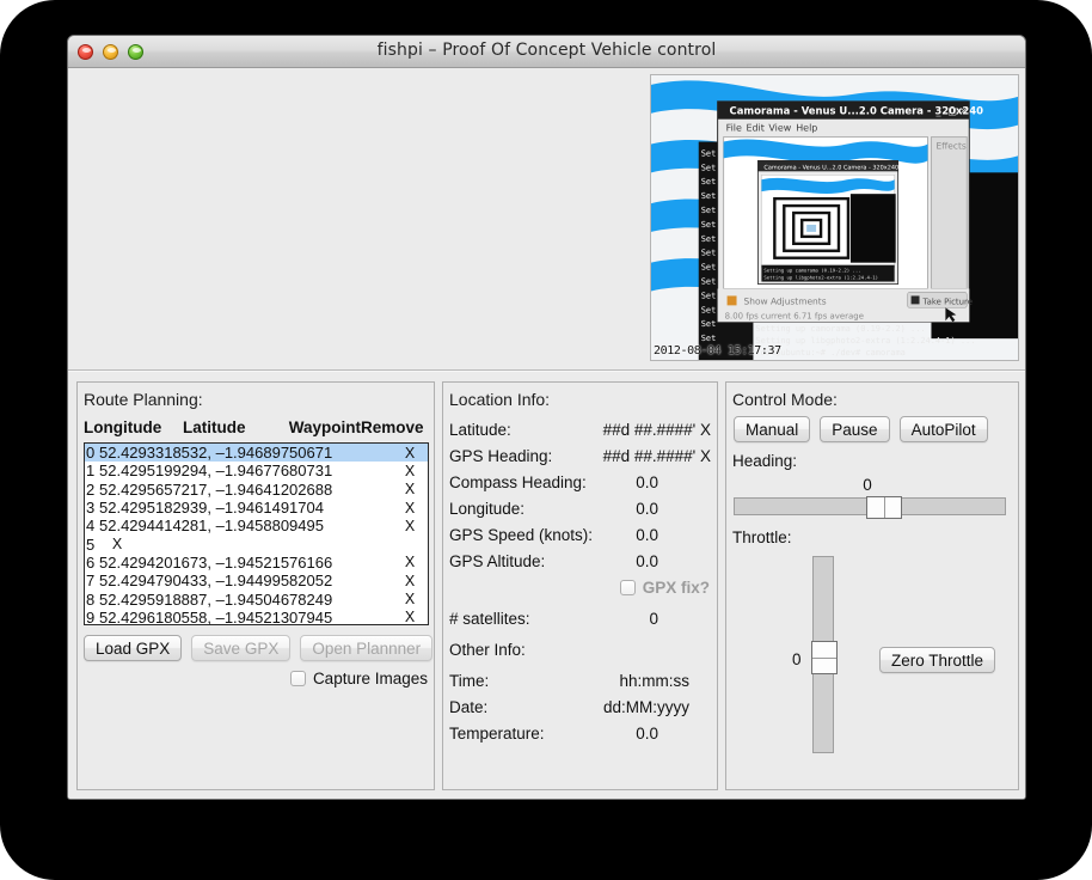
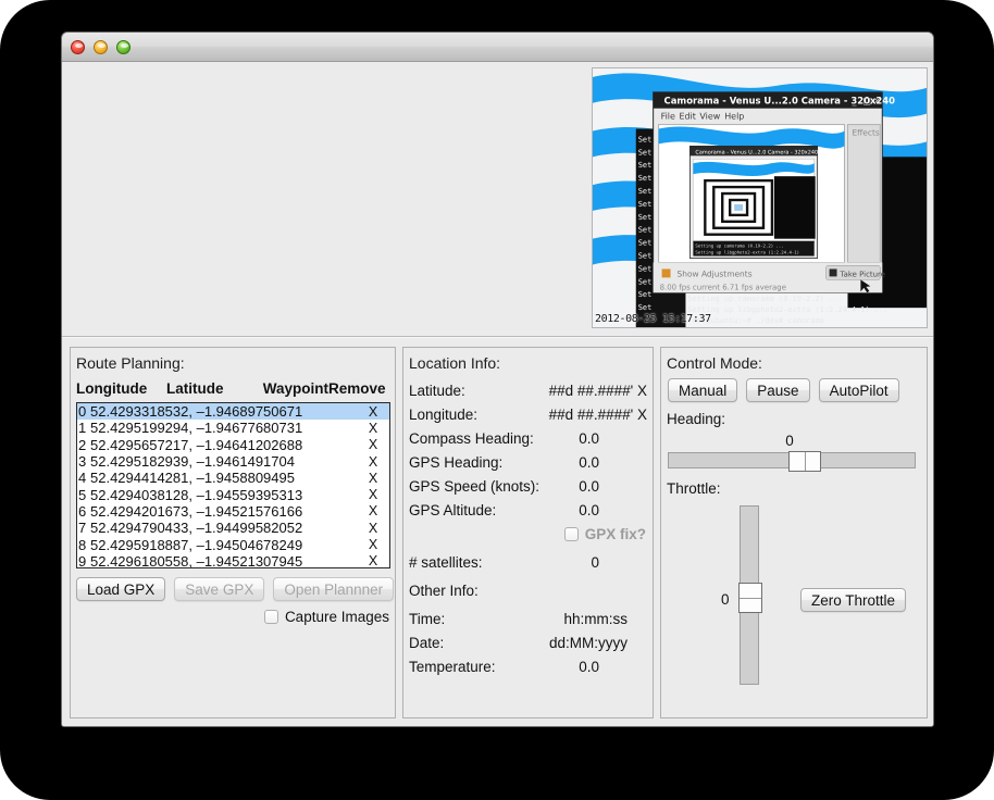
- fishpi – Proof Of Concept Vehicle control
  Set
  Set
  Set
  Set
  Set
  Set
  Set
  Set
  Set
  Set
  Set
  Set
  Set
  Set
  Camorama - Venus U...2.0 Camera - 320x240
  _
  □
  ✕
  File
  Edit
  View
  Help
  Effects
  Show Adjustments
  8.00 fps current 6.71 fps average
  Setting up libgphoto2-extra (1:2.24.4-1) ...
  root@ubuntu:~# ./dev# camorama
- 2012-08-04 15:17:37
+ 2012-08-25 15:17:37
  Route Planning:
  Longitude
  Latitude
  Waypoint
  Remove
  0
  52.4293318532, –1.94689750671
  X
  1
  52.4295199294, –1.94677680731
  X
  2
  52.4295657217, –1.94641202688
  X
  3
  52.4295182939, –1.9461491704
  X
  4
  52.4294414281, –1.9458809495
  X
  5
+ 52.4294038128, –1.94559395313
  X
  6
  52.4294201673, –1.94521576166
  X
  7
  52.4294790433, –1.94499582052
  X
  8
  52.4295918887, –1.94504678249
  X
  9
  52.4296180558, –1.94521307945
  X
  Load GPX
  Save GPX
  Open Plannner
  Capture Images
  Location Info:
  Latitude:
  ##d ##.####' X
- GPS Heading:
+ Longitude:
  ##d ##.####' X
  Compass Heading:
  0.0
- Longitude:
+ GPS Heading:
  0.0
  GPS Speed (knots):
  0.0
  GPS Altitude:
  0.0
  GPX fix?
  # satellites:
  0
  Other Info:
  Time:
  hh:mm:ss
  Date:
  dd:MM:yyyy
  Temperature:
  0.0
  Control Mode:
  Manual
  Pause
  AutoPilot
  Heading:
  0
  Throttle:
  0
  Zero Throttle
